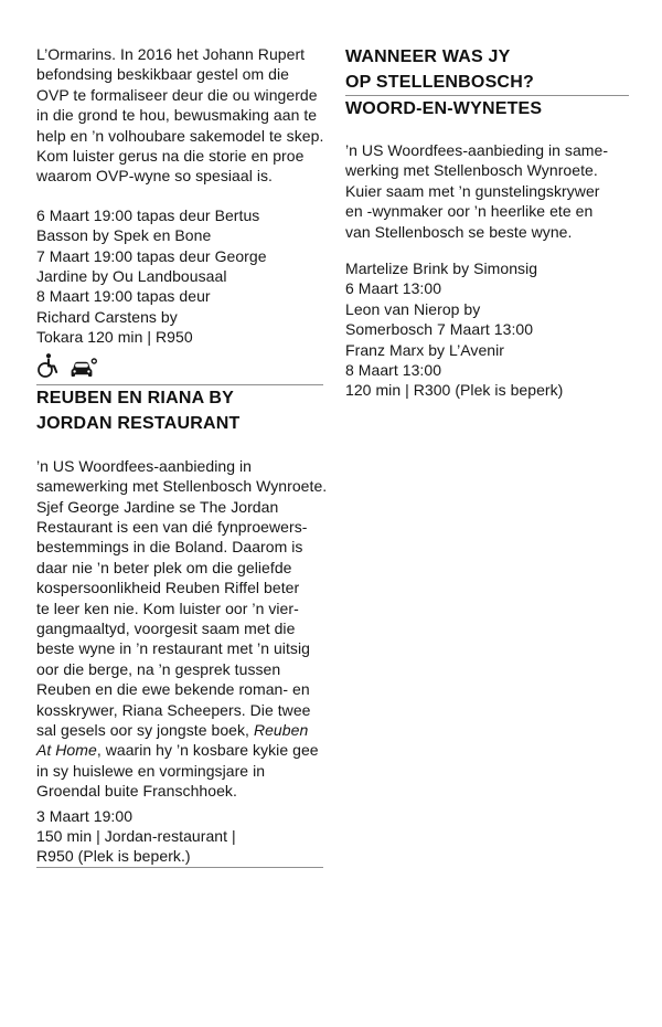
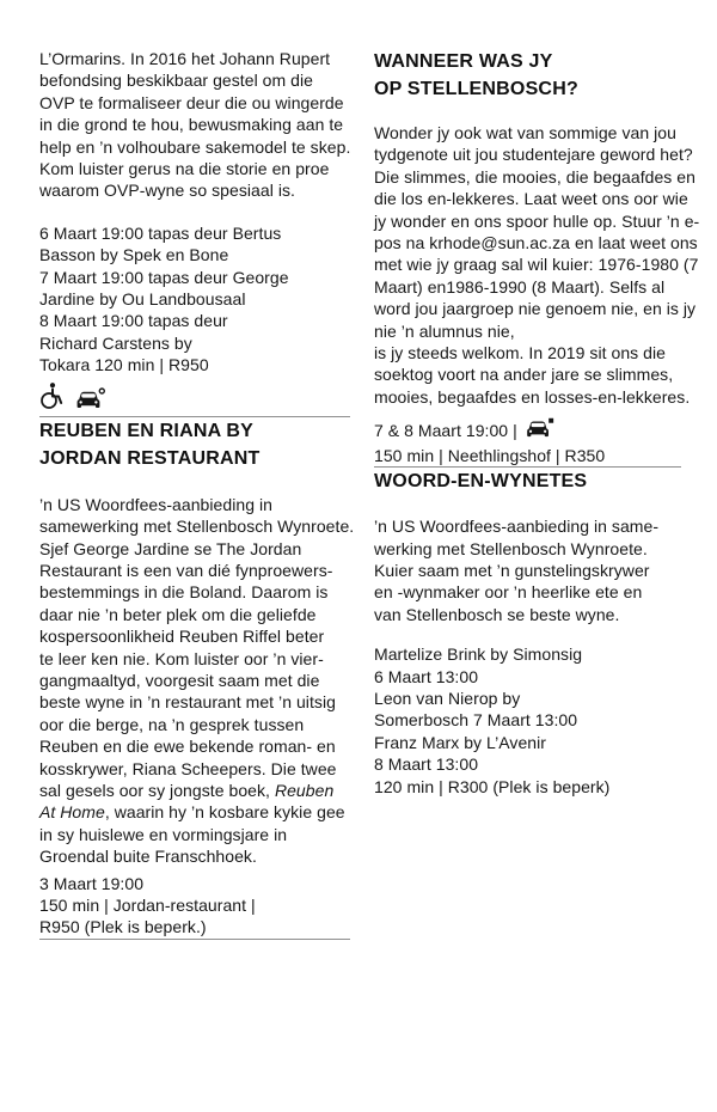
  L’Ormarins. In 2016 het Johann Rupert
  befondsing beskikbaar gestel om die
  OVP te formaliseer deur die ou wingerde
  in die grond te hou, bewusmaking aan te
  help en ’n volhoubare sakemodel te skep.
  Kom luister gerus na die storie en proe
  waarom OVP-wyne so spesiaal is.
  6 Maart 19:00 tapas deur Bertus
  Basson by Spek en Bone
  7 Maart 19:00 tapas deur George
  Jardine by Ou Landbousaal
  8 Maart 19:00 tapas deur
  Richard Carstens by
  Tokara 120 min | R950
  REUBEN EN RIANA BY
  JORDAN RESTAURANT
  ’n US Woordfees-aanbieding in
  samewerking met Stellenbosch Wynroete.
  Sjef George Jardine se The Jordan
  Restaurant is een van dié fynproewers-
  bestemmings in die Boland. Daarom is
  daar nie ’n beter plek om die geliefde
  kospersoonlikheid Reuben Riffel beter
  te leer ken nie. Kom luister oor ’n vier-
  gangmaaltyd, voorgesit saam met die
  beste wyne in ’n restaurant met ’n uitsig
  oor die berge, na ’n gesprek tussen
  Reuben en die ewe bekende roman- en
  kosskrywer, Riana Scheepers. Die twee
  sal gesels oor sy jongste boek, Reuben
  At Home, waarin hy ’n kosbare kykie gee
  in sy huislewe en vormingsjare in
  Groendal buite Franschhoek.
  3 Maart 19:00
  150 min | Jordan-restaurant |
  R950 (Plek is beperk.)
  WANNEER WAS JY
  OP STELLENBOSCH?
+ Wonder jy ook wat van sommige van jou
+ tydgenote uit jou studentejare geword het?
+ Die slimmes, die mooies, die begaafdes en
+ die los en-lekkeres. Laat weet ons oor wie
+ jy wonder en ons spoor hulle op. Stuur ’n e-
+ pos na krhode@sun.ac.za en laat weet ons
+ met wie jy graag sal wil kuier: 1976-1980 (7
+ Maart) en1986-1990 (8 Maart). Selfs al
+ word jou jaargroep nie genoem nie, en is jy
+ nie ’n alumnus nie,
+ is jy steeds welkom. In 2019 sit ons die
+ soektog voort na ander jare se slimmes,
+ mooies, begaafdes en losses-en-lekkeres.
+ 7 & 8 Maart 19:00 |
+ 150 min | Neethlingshof | R350
  WOORD-EN-WYNETES
  ’n US Woordfees-aanbieding in same-
  werking met Stellenbosch Wynroete.
  Kuier saam met ’n gunstelingskrywer
  en -wynmaker oor ’n heerlike ete en
  van Stellenbosch se beste wyne.
  Martelize Brink by Simonsig
  6 Maart 13:00
  Leon van Nierop by
  Somerbosch 7 Maart 13:00
  Franz Marx by L’Avenir
  8 Maart 13:00
  120 min | R300 (Plek is beperk)
